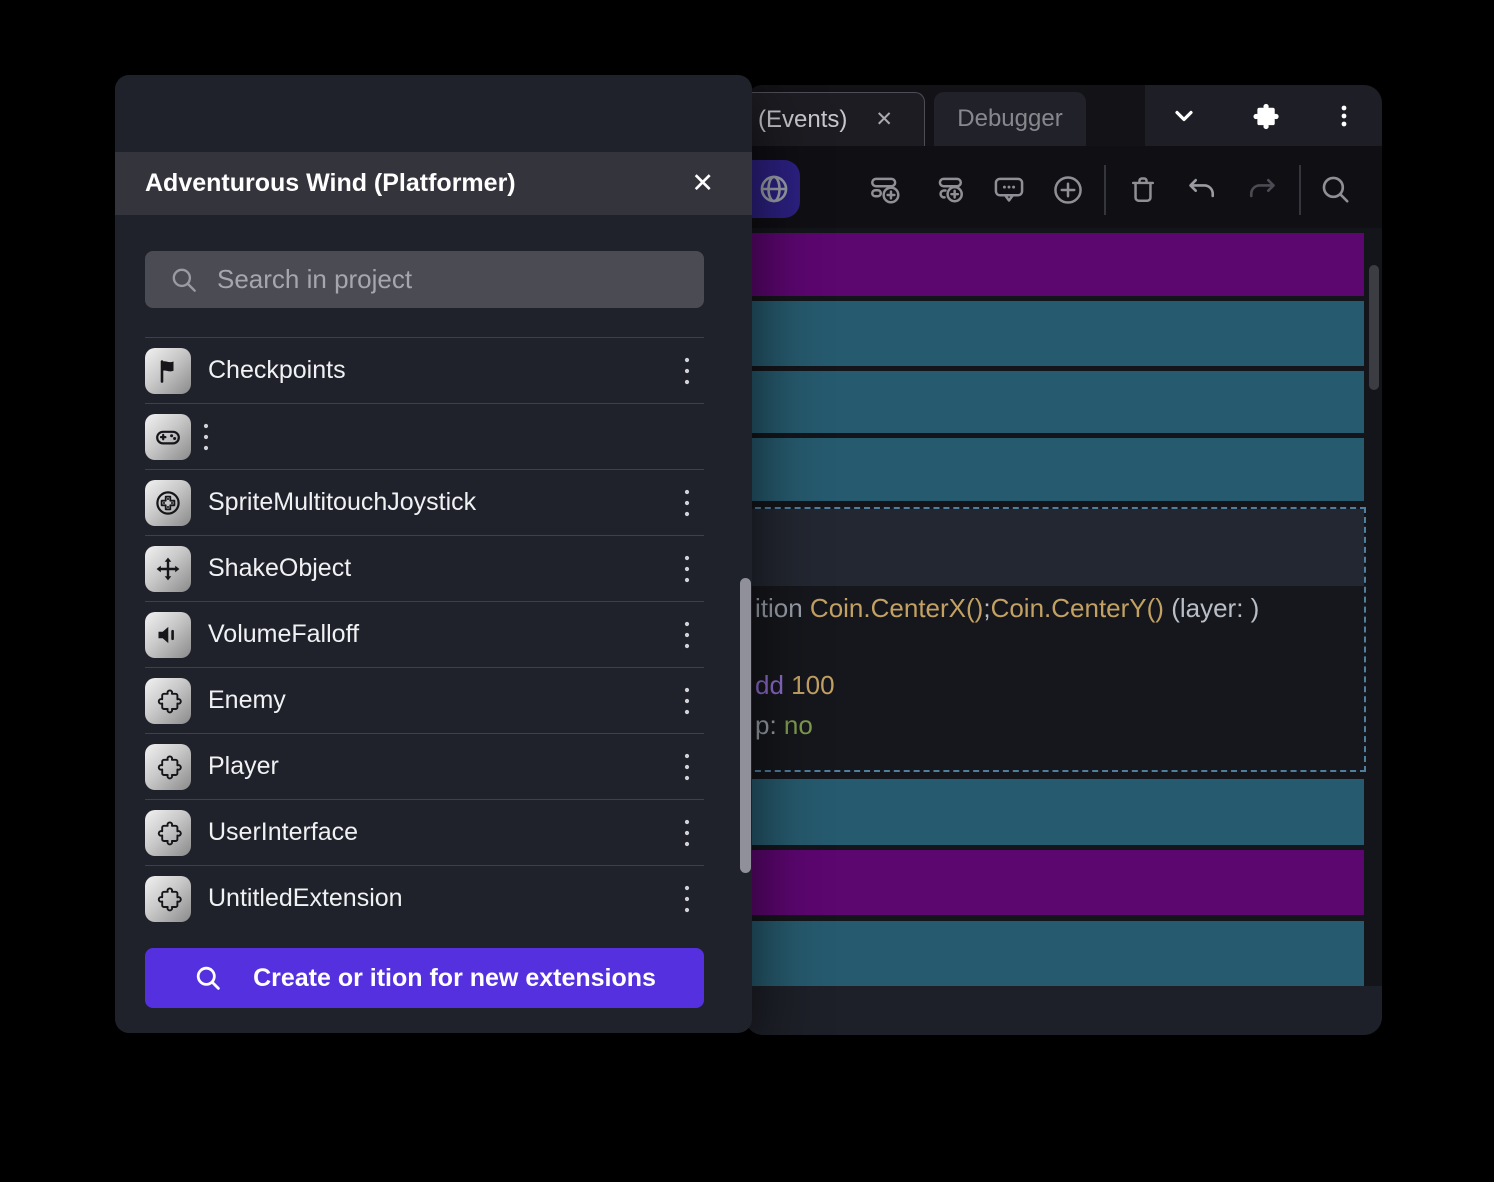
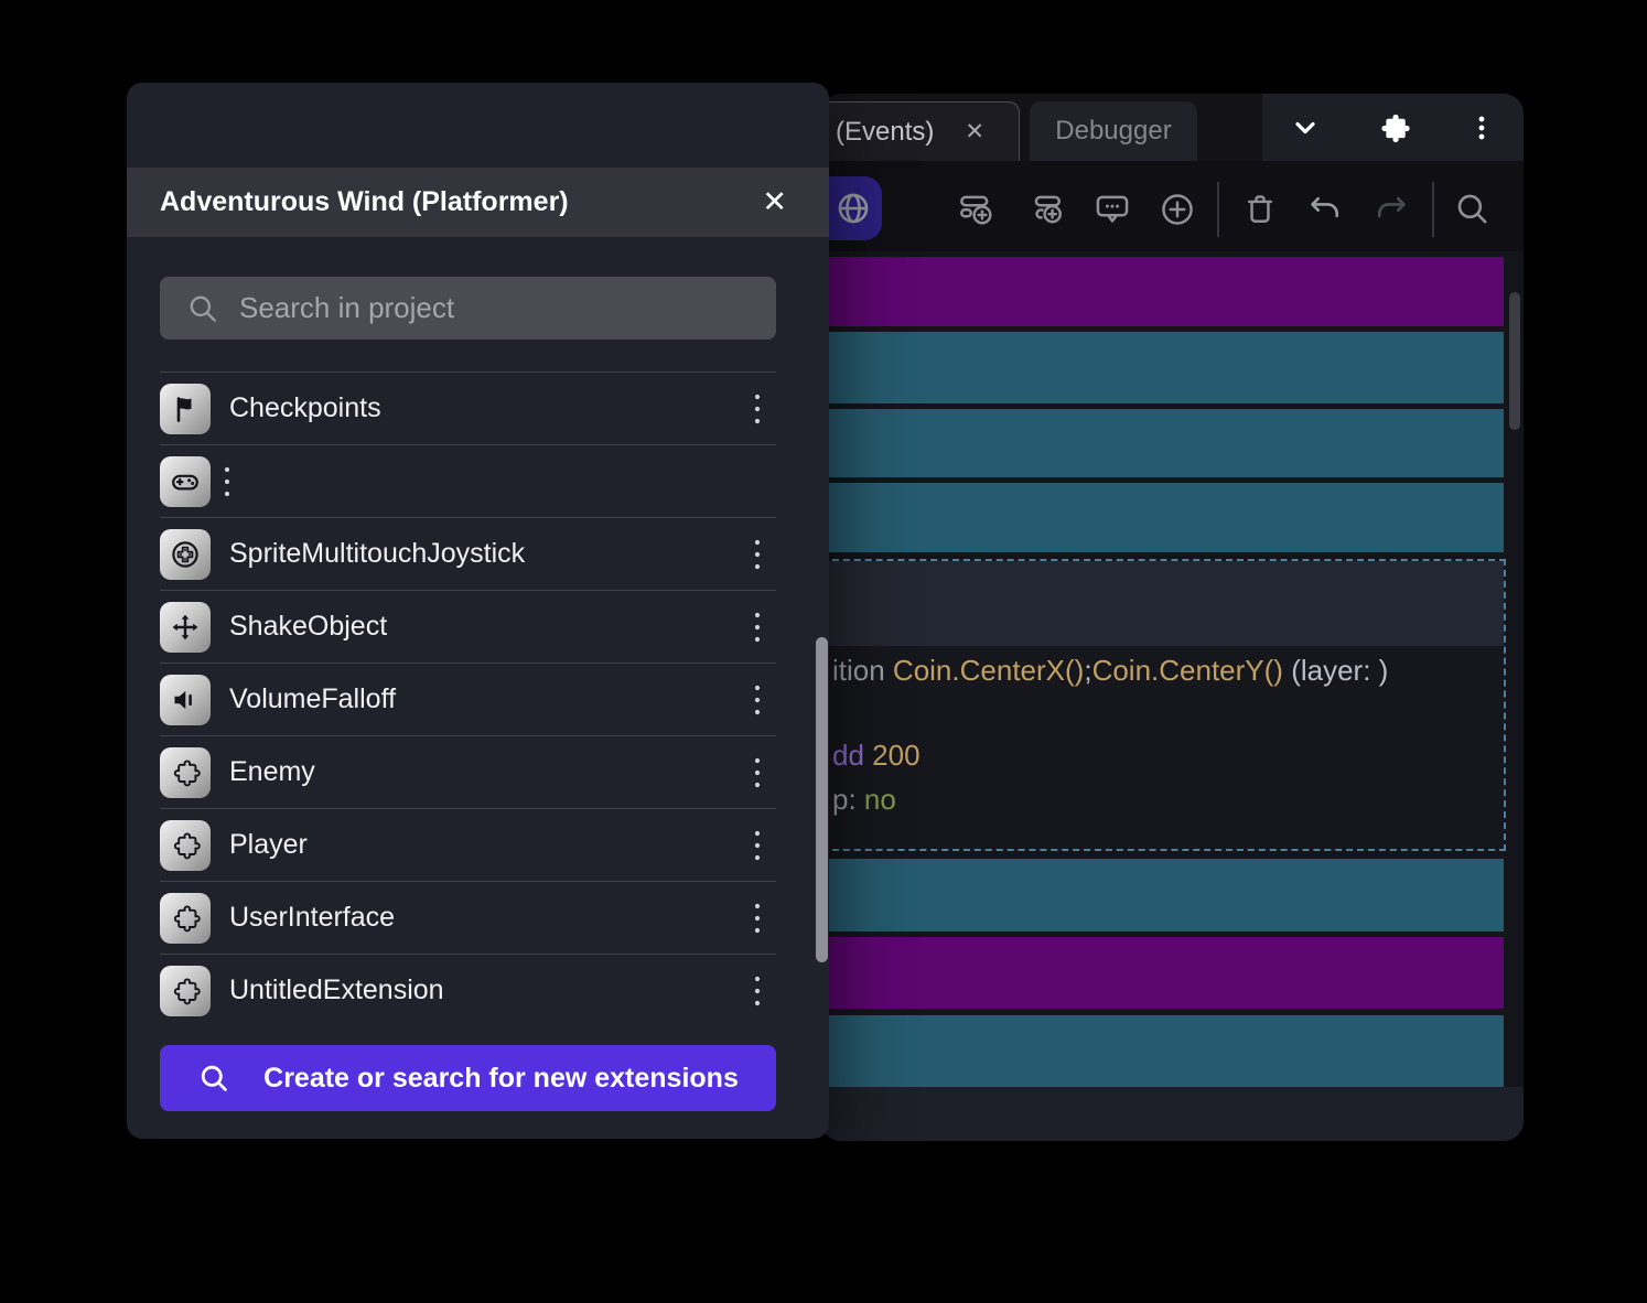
  (Events)
  ✕
  Debugger
  ition Coin.CenterX();Coin.CenterY() (layer: )
- dd 100
+ dd 200
  p: no
  Adventurous Wind (Platformer)
  ✕
  Search in project
  Checkpoints
  SpriteMultitouchJoystick
  ShakeObject
  VolumeFalloff
  Enemy
  Player
  UserInterface
  UntitledExtension
- Create or ition for new extensions
+ Create or search for new extensions
